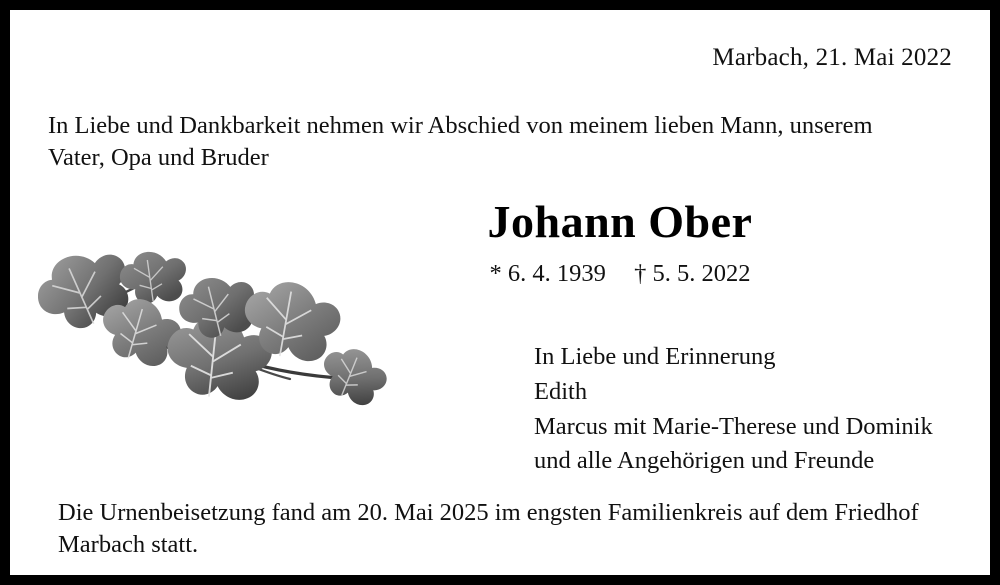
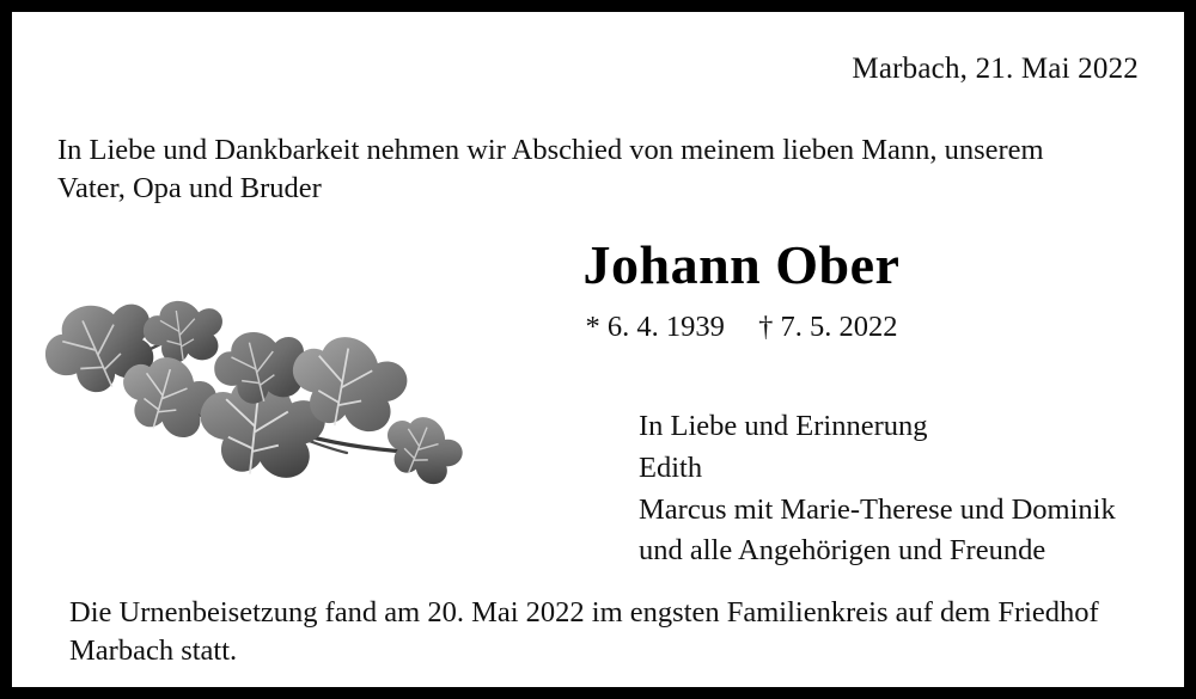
  Marbach, 21. Mai 2022
  In Liebe und Dankbarkeit nehmen wir Abschied von meinem lieben Mann, unserem
  Vater, Opa und Bruder
  Johann Ober
- * 6. 4. 1939 † 5. 5. 2022
+ * 6. 4. 1939 † 7. 5. 2022
  In Liebe und Erinnerung
  Edith
  Marcus mit Marie-Therese und Dominik
  und alle Angehörigen und Freunde
- Die Urnenbeisetzung fand am 20. Mai 2025 im engsten Familienkreis auf dem Friedhof
+ Die Urnenbeisetzung fand am 20. Mai 2022 im engsten Familienkreis auf dem Friedhof
  Marbach statt.
